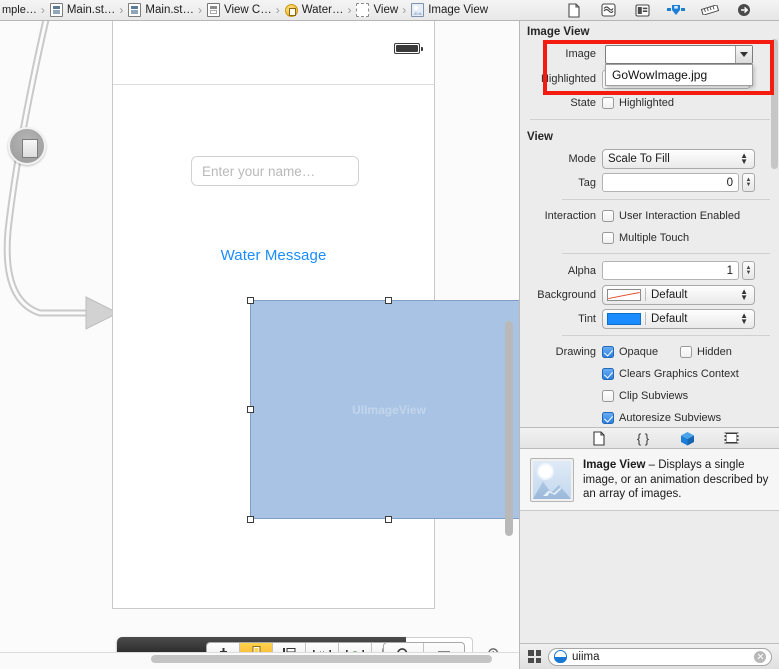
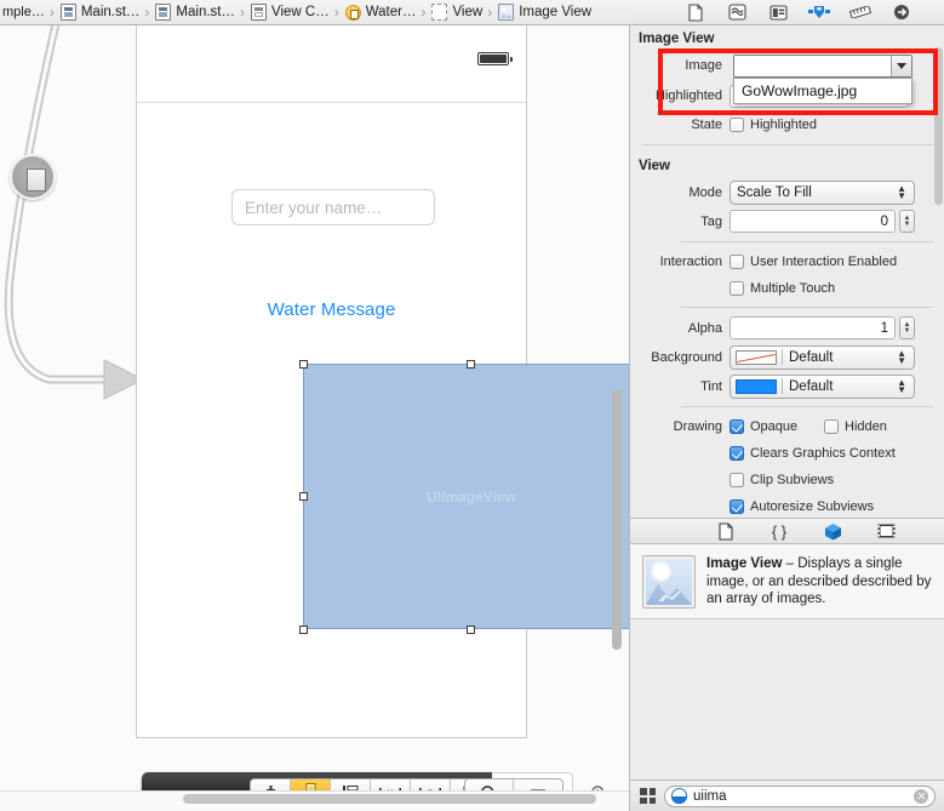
  mple…
  ›
  Main.st…
  ›
  Main.st…
  ›
  View C…
  ›
  Water…
  ›
  View
  ›
  Image View
  Enter your name…
  Water Message
  UIImageView
  Image View
  Image
  Highlighted
  State
  Highlighted
  View
  Mode
  Scale To Fill
  ▲
  ▼
  Tag
  0
  Interaction
  User Interaction Enabled
  Multiple Touch
  Alpha
  1
  Background
  Default
  ▲
  ▼
  Tint
  Default
  ▲
  ▼
  Drawing
  Opaque
  Hidden
  Clears Graphics Context
  Clip Subviews
  Autoresize Subviews
  GoWowImage.jpg
  { }
- Image View – Displays a single image, or an animation described by an array of images.
+ Image View – Displays a single image, or an described described by an array of images.
  uiima
